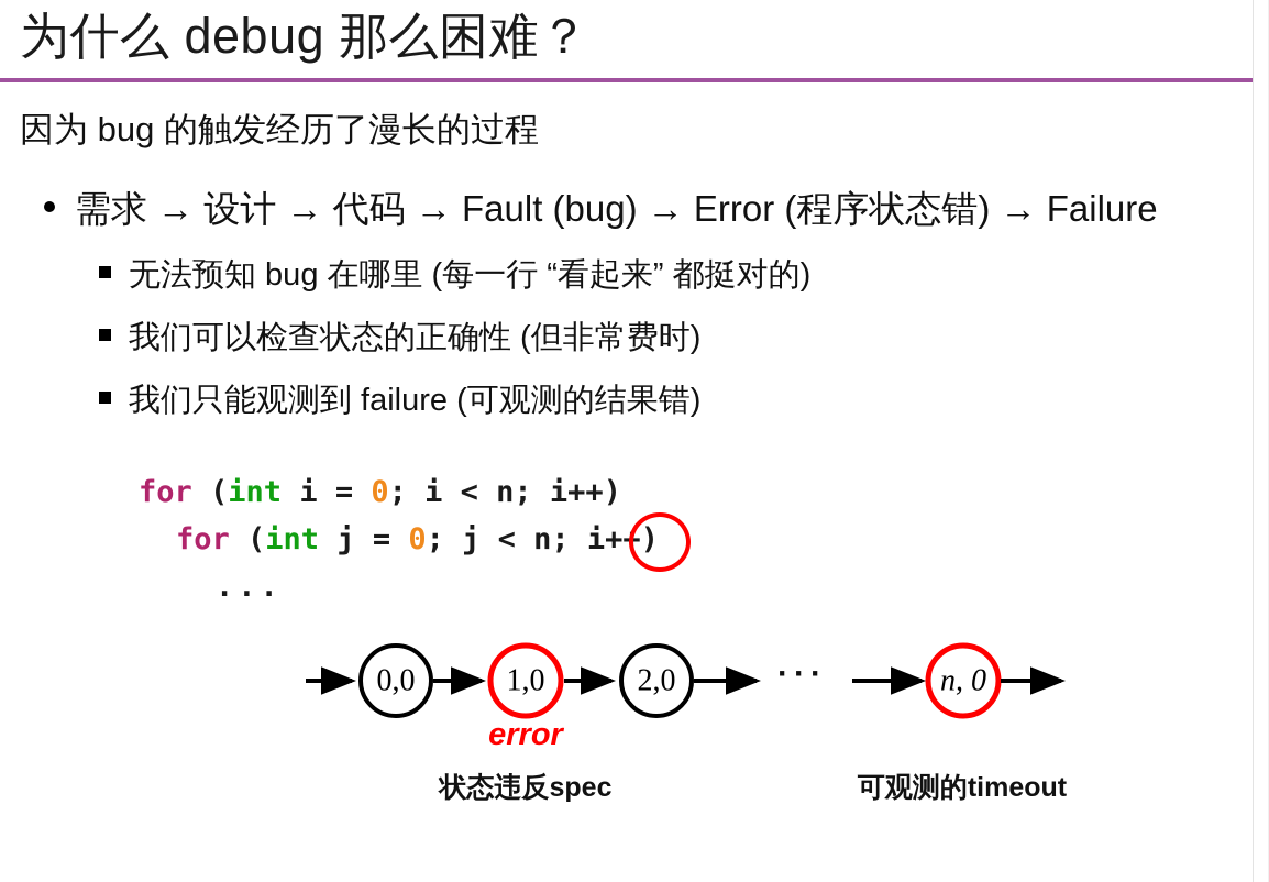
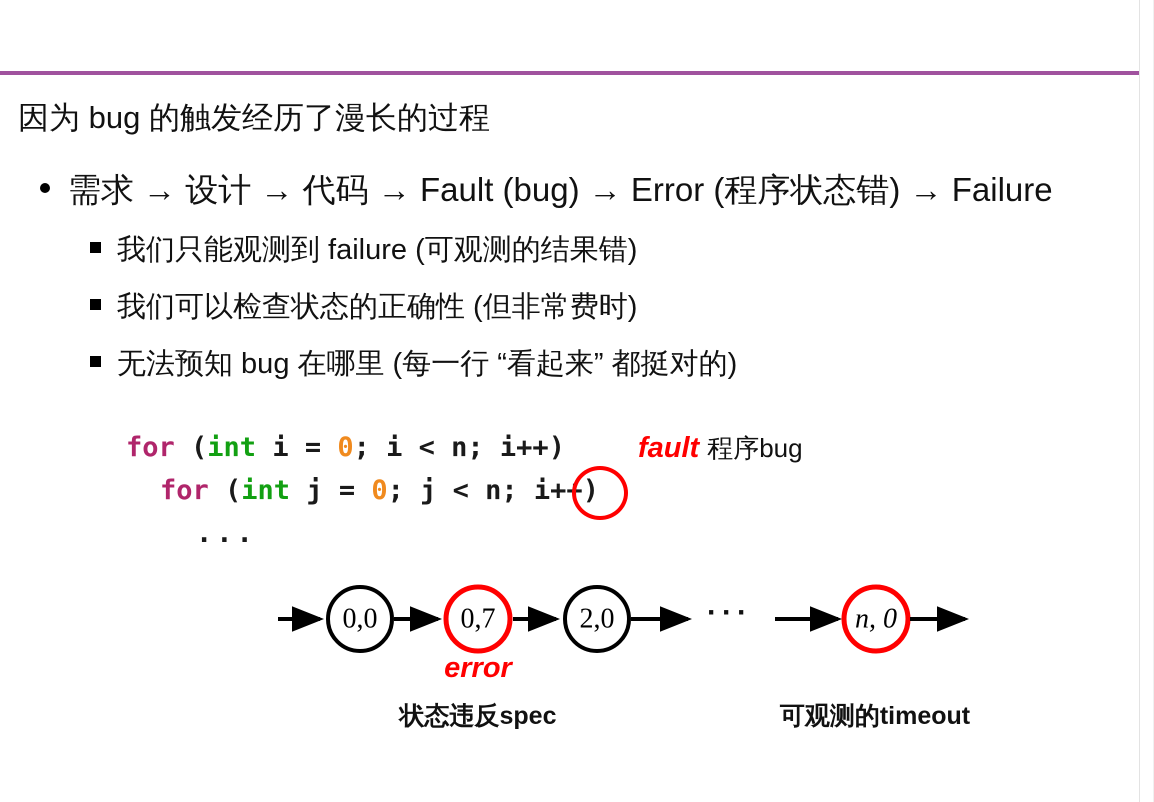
- 为什么 debug 那么困难？
  因为 bug 的触发经历了漫长的过程
  需求 → 设计 → 代码 → Fault (bug) → Error (程序状态错) → Failure
- 无法预知 bug 在哪里 (每一行 “看起来” 都挺对的)
+ 我们只能观测到 failure (可观测的结果错)
  我们可以检查状态的正确性 (但非常费时)
- 我们只能观测到 failure (可观测的结果错)
+ 无法预知 bug 在哪里 (每一行 “看起来” 都挺对的)
  for (int i = 0; i < n; i++)
  for (int j = 0; j < n; i++)
  ...
+ fault 程序bug
  0,0
- 1,0
+ 0,7
  2,0
  n, 0
  ···
  error
  状态违反spec
  可观测的timeout
